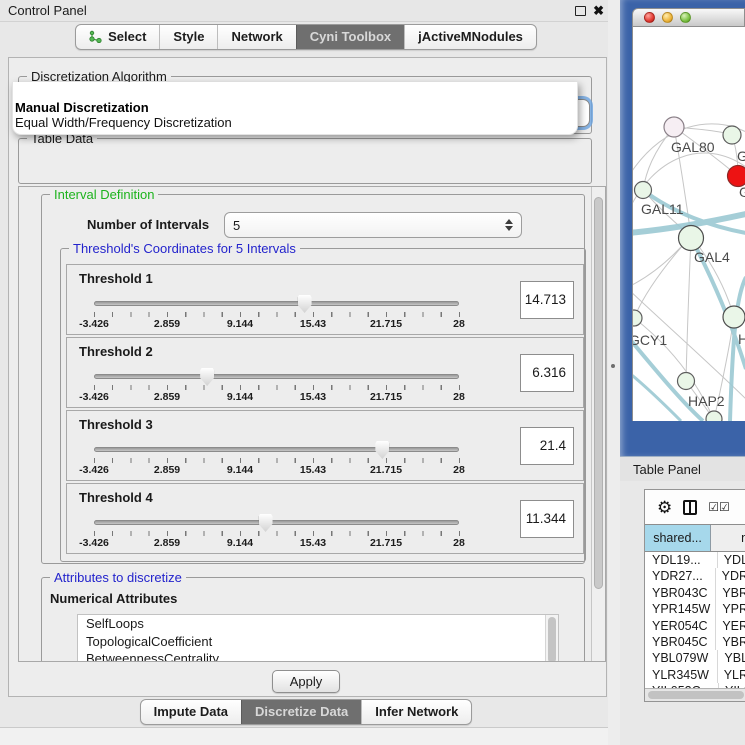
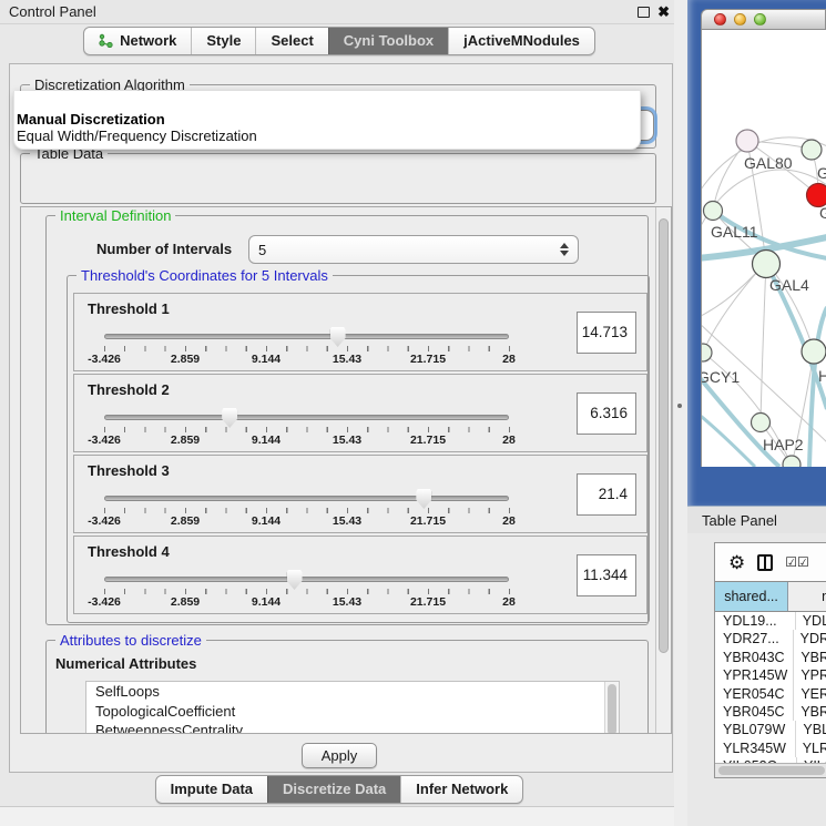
  Control Panel
  ✖
- Select
+ Network
  Style
- Network
+ Select
  Cyni Toolbox
  jActiveMNodules
  Discretization Algorithm
  Manual Discretization
  Equal Width/Frequency Discretization
  Table Data
  Interval Definition
  Number of Intervals
  5
  Threshold's Coordinates for 5 Intervals
  Threshold 1
  -3.426
  2.859
  9.144
  15.43
  21.715
  28
  14.713
  Threshold 2
  -3.426
  2.859
  9.144
  15.43
  21.715
  28
  6.316
  Threshold 3
  -3.426
  2.859
  9.144
  15.43
  21.715
  28
  21.4
  Threshold 4
  -3.426
  2.859
  9.144
  15.43
  21.715
  28
  11.344
  Attributes to discretize
  Numerical Attributes
  SelfLoops
  TopologicalCoefficient
  BetweennessCentrality
  Apply
  Impute Data
  Discretize Data
  Infer Network
  GAL80
  G
  GAL11
  GAL4
  GCY1
  H
  HAP2
  Table Panel
  ⚙
  ☑☑
  shared...
  YDL19...
  YDR27...
  YDR
  YBR043C
  YBR
  YPR145W
  YPR
  YER054C
  YER
  YBR045C
  YBR
  YBL079W
  YLR345W
  YLR
